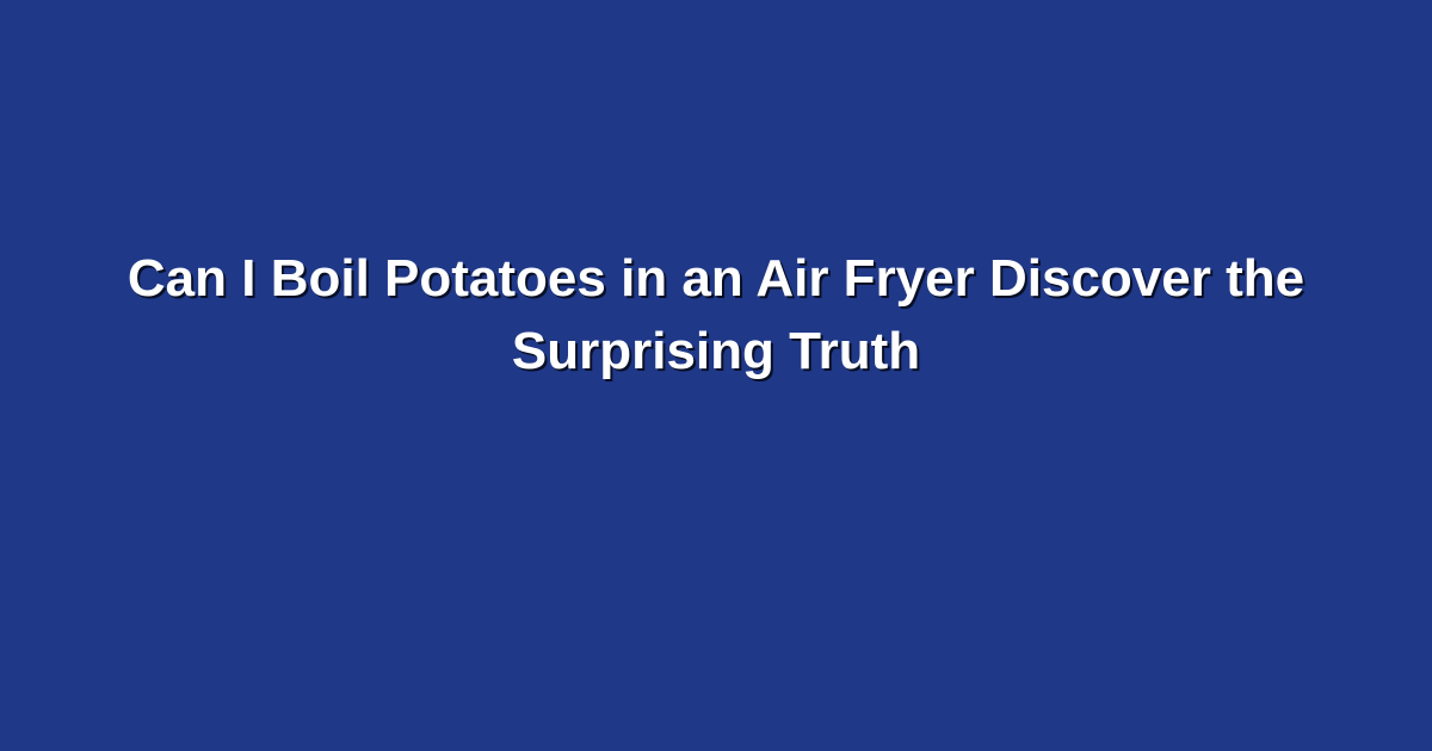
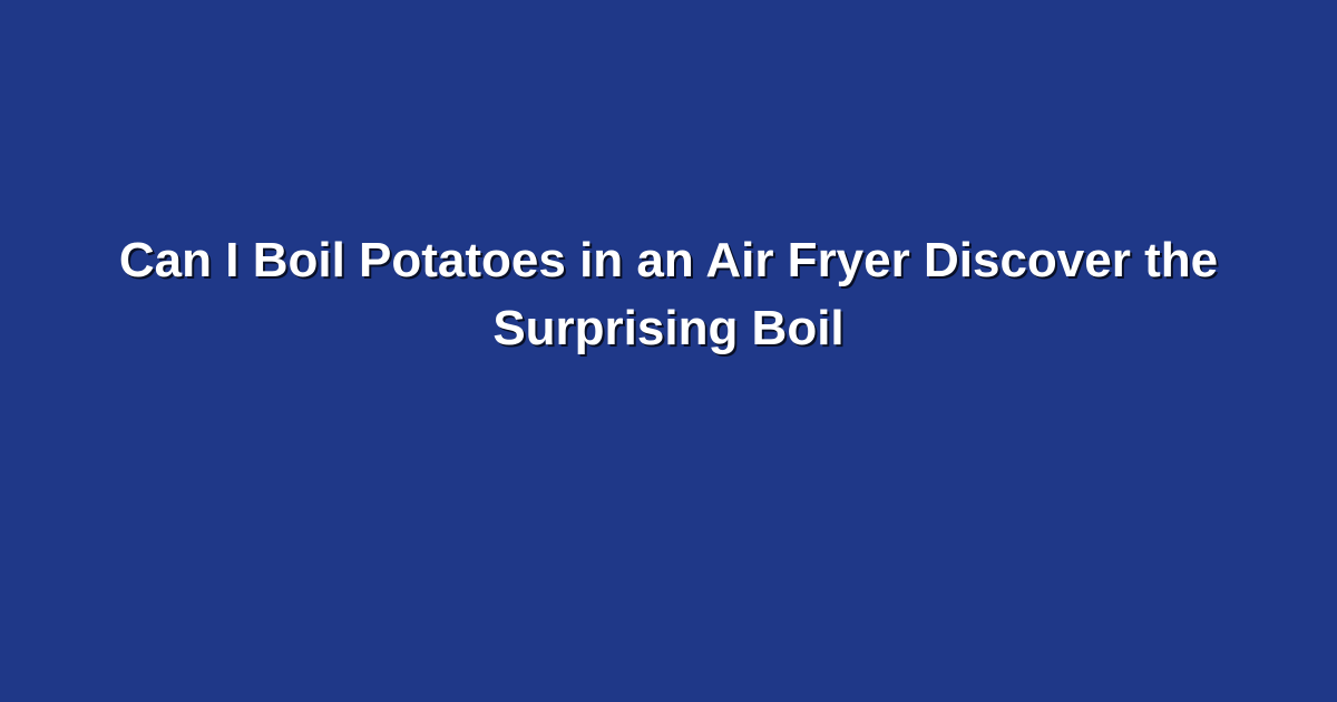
- Can I Boil Potatoes in an Air Fryer Discover the Surprising Truth
+ Can I Boil Potatoes in an Air Fryer Discover the Surprising Boil
